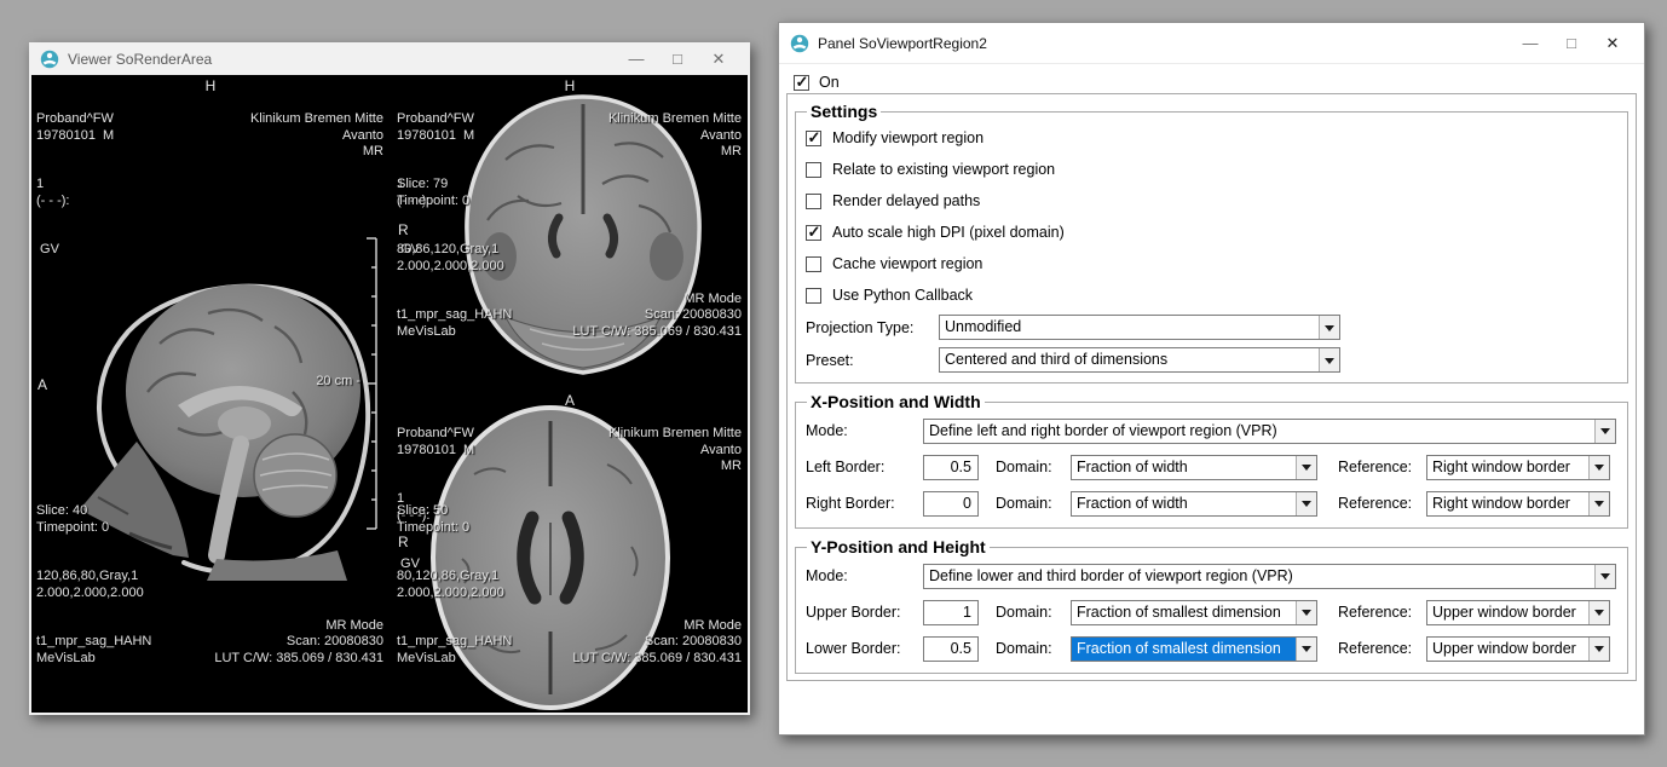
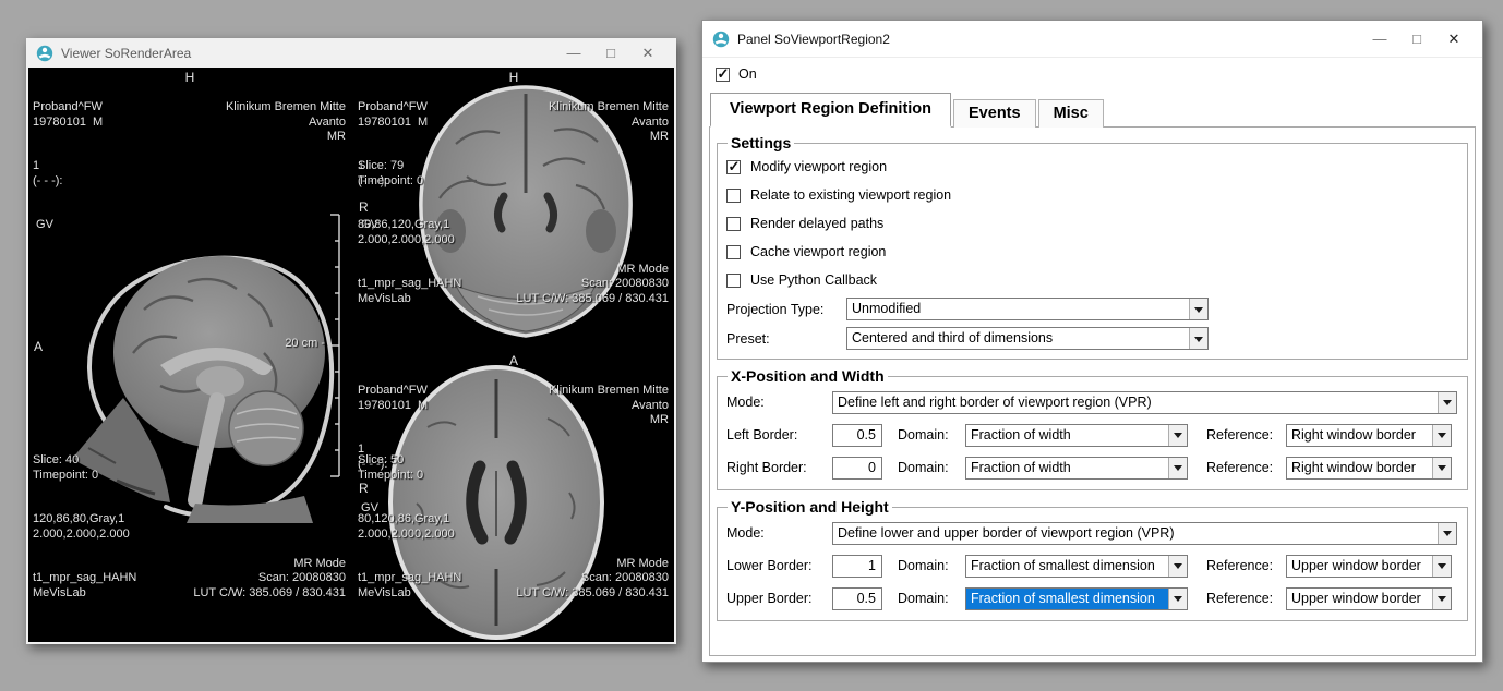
  Viewer SoRenderArea
  —
  □
  ✕
  20 cm -
  Proband^FW
  19780101 M
  1
  (- - -):
  GV
  Klinikum Bremen Mitte
  Avanto
  MR
  H
  A
  Slice: 40
  Timepoint: 0
  120,86,80,Gray,1
  2.000,2.000,2.000
  t1_mpr_sag_HAHN
  MeVisLab
  MR Mode
  Scan: 20080830
  LUT C/W: 385.069 / 830.431
  Proband^FW
  19780101 M
  1
  (- - -):
  GV
  Klinikum Bremen Mitte
  Avanto
  MR
  H
  R
  Slice: 79
  Timepoint: 0
  80,86,120,Gray,1
  2.000,2.000,2.000
  t1_mpr_sag_HAHN
  MeVisLab
  MR Mode
  Scan: 20080830
  LUT C/W: 385.069 / 830.431
  Proband^FW
  19780101 M
  1
  (- - -):
  GV
  Klinikum Bremen Mitte
  Avanto
  MR
  A
  R
  Slice: 50
  Timepoint: 0
  80,120,86,Gray,1
  2.000,2.000,2.000
  t1_mpr_sag_HAHN
  MeVisLab
  MR Mode
  Scan: 20080830
  LUT C/W: 385.069 / 830.431
  Panel SoViewportRegion2
  —
  □
  ✕
  On
+ Viewport Region Definition
+ Events
+ Misc
  Settings
  Modify viewport region
  Relate to existing viewport region
  Render delayed paths
- Auto scale high DPI (pixel domain)
  Cache viewport region
  Use Python Callback
  Projection Type:
  Unmodified
  Preset:
  Centered and third of dimensions
  X-Position and Width
  Mode:
  Define left and right border of viewport region (VPR)
  Left Border:
  0.5
  Domain:
  Fraction of width
  Reference:
  Right window border
  Right Border:
  0
  Domain:
  Fraction of width
  Reference:
  Right window border
  Y-Position and Height
  Mode:
- Define lower and third border of viewport region (VPR)
+ Define lower and upper border of viewport region (VPR)
- Upper Border:
+ Lower Border:
  1
  Domain:
  Fraction of smallest dimension
  Reference:
  Upper window border
- Lower Border:
+ Upper Border:
  0.5
  Domain:
  Fraction of smallest dimension
  Reference:
  Upper window border
